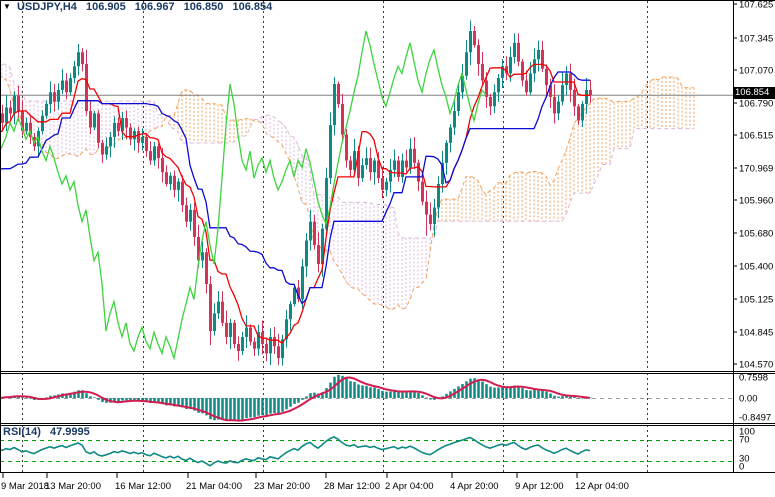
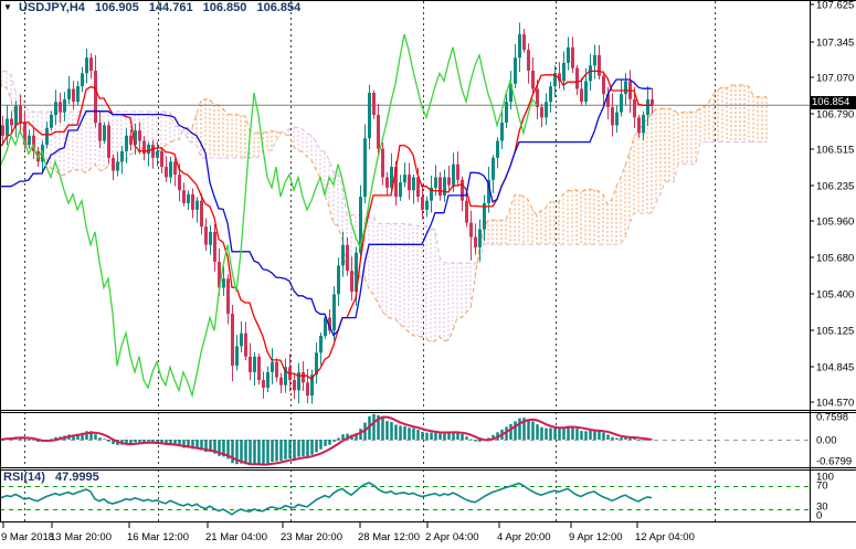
  107.625
  107.345
  107.070
  106.790
  106.515
- 170.969
+ 106.235
  105.960
  105.680
  105.400
  105.125
  104.845
  104.570
  0.7598
  0.00
- -0.8497
+ -0.6799
  100
  70
  30
  0
  9 Mar 2018
  13 Mar 20:00
  16 Mar 12:00
  21 Mar 04:00
  23 Mar 20:00
  28 Mar 12:00
  2 Apr 04:00
  4 Apr 20:00
  9 Apr 12:00
  12 Apr 04:00
- ▼ USDJPY,H4 106.905 106.967 106.850 106.854
+ ▼ USDJPY,H4 106.905 144.761 106.850 106.854
  RSI(14) 47.9995
  106.854
